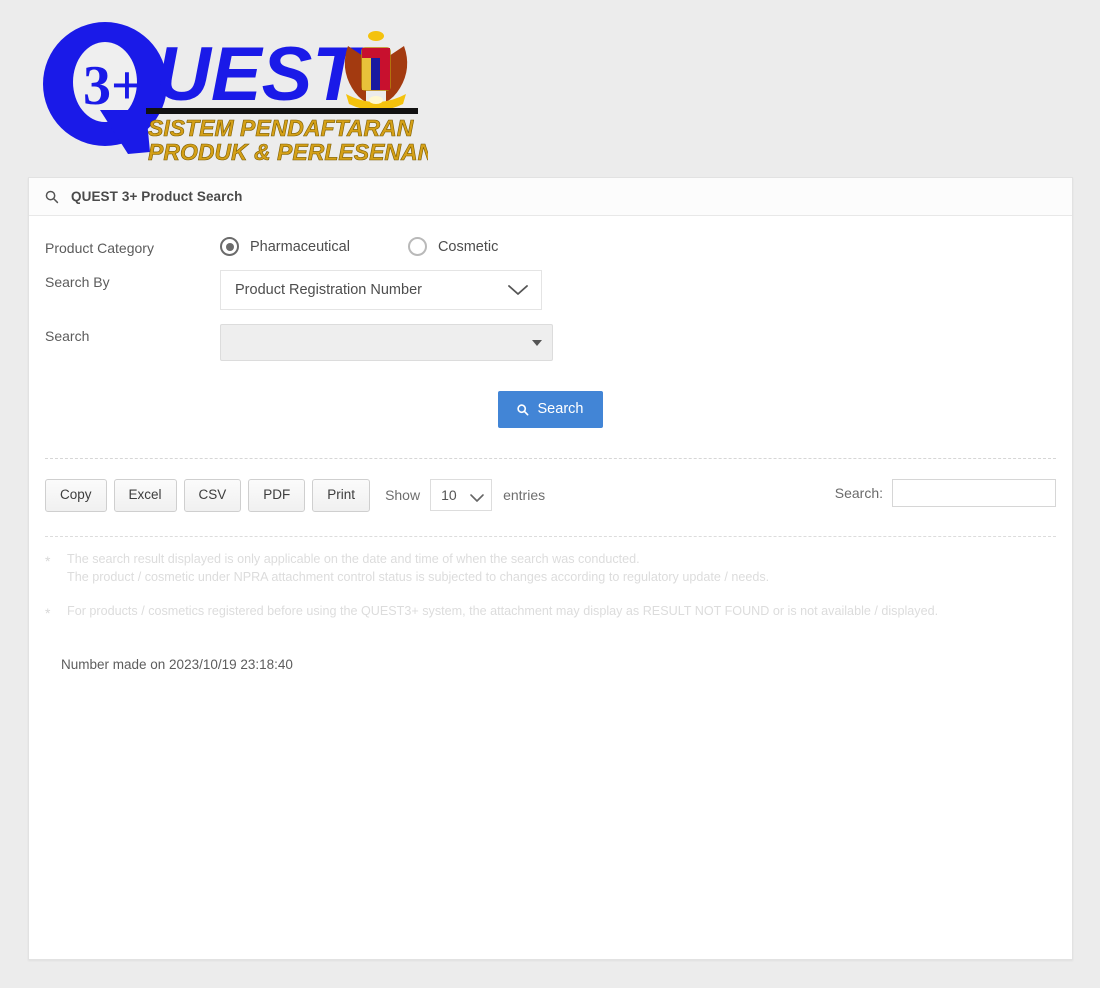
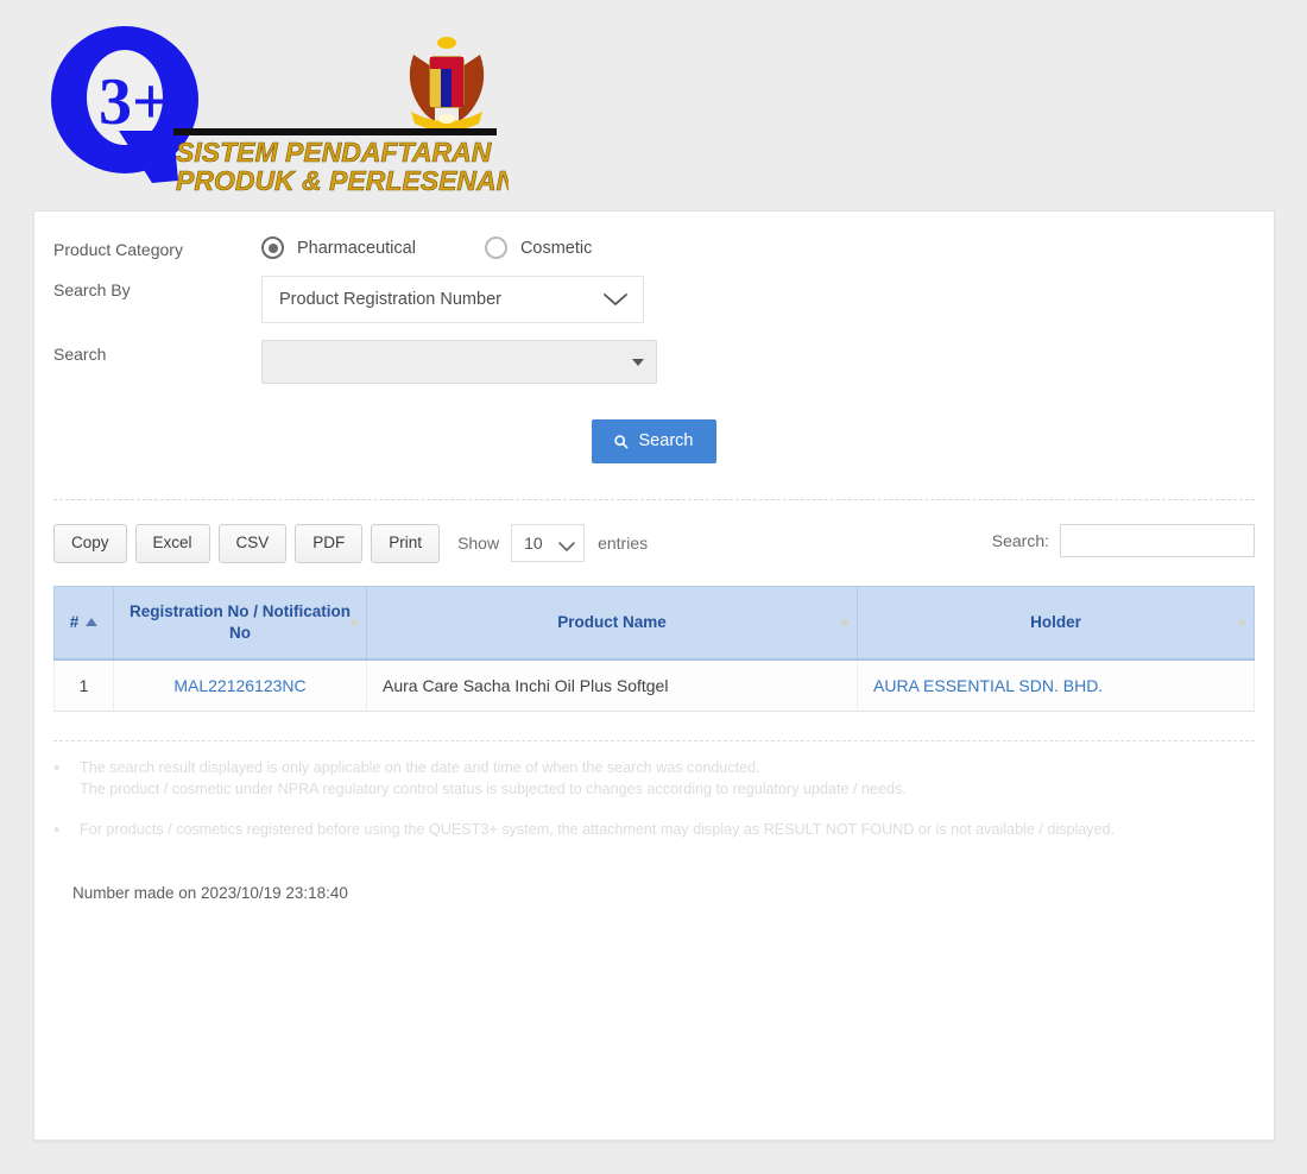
  3+
- UEST
  SISTEM PENDAFTARAN
  PRODUK & PERLESENAN
- QUEST 3+ Product Search
  Product Category
  Pharmaceutical
  Cosmetic
  Search By
  Product Registration Number
  Search
  Search
  Copy
  Excel
  CSV
  PDF
  Print
  Show
  10
  entries
  Search:
+ #	Registration No / Notification No	Product Name	Holder
+ 1	MAL22126123NC	Aura Care Sacha Inchi Oil Plus Softgel	AURA ESSENTIAL SDN. BHD.
  *
  The search result displayed is only applicable on the date and time of when the search was conducted.
- The product / cosmetic under NPRA attachment control status is subjected to changes according to regulatory update / needs.
+ The product / cosmetic under NPRA regulatory control status is subjected to changes according to regulatory update / needs.
  *
  For products / cosmetics registered before using the QUEST3+ system, the attachment may display as RESULT NOT FOUND or is not available / displayed.
  Number made on 2023/10/19 23:18:40
